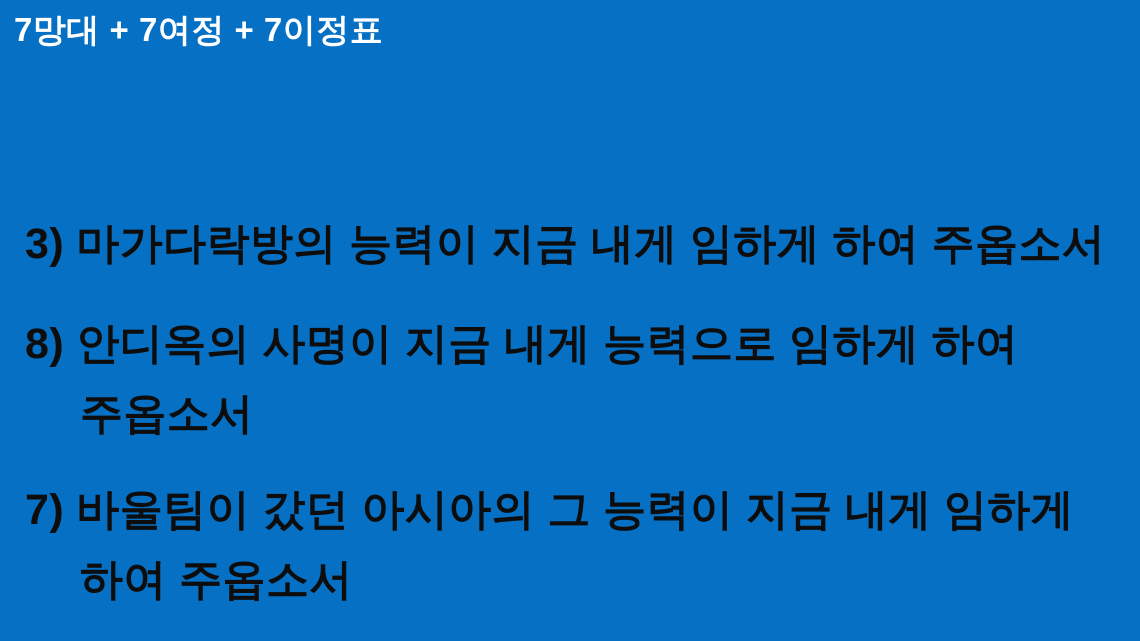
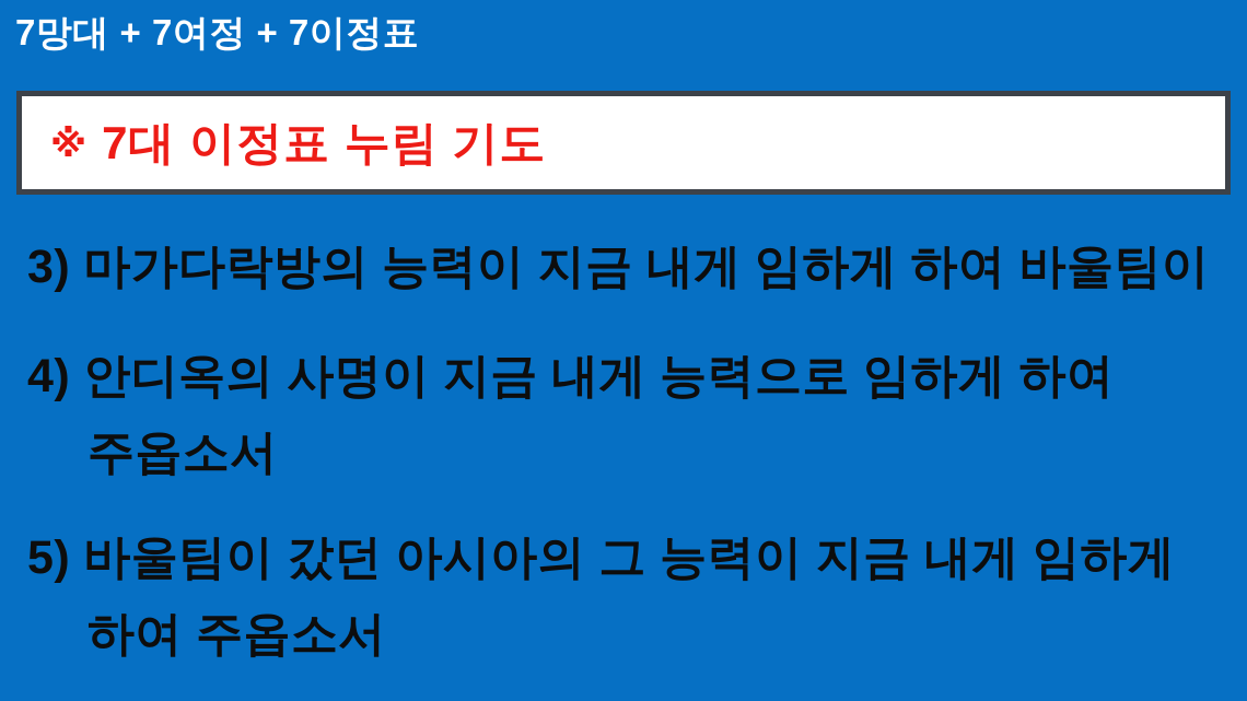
  7망대 + 7여정 + 7이정표
+ ※
+ 7대 이정표 누림 기도
- 3) 마가다락방의 능력이 지금 내게 임하게 하여 주옵소서
+ 3) 마가다락방의 능력이 지금 내게 임하게 하여 바울팀이
- 8) 안디옥의 사명이 지금 내게 능력으로 임하게 하여
+ 4) 안디옥의 사명이 지금 내게 능력으로 임하게 하여
  주옵소서
- 7) 바울팀이 갔던 아시아의 그 능력이 지금 내게 임하게
+ 5) 바울팀이 갔던 아시아의 그 능력이 지금 내게 임하게
  하여 주옵소서
